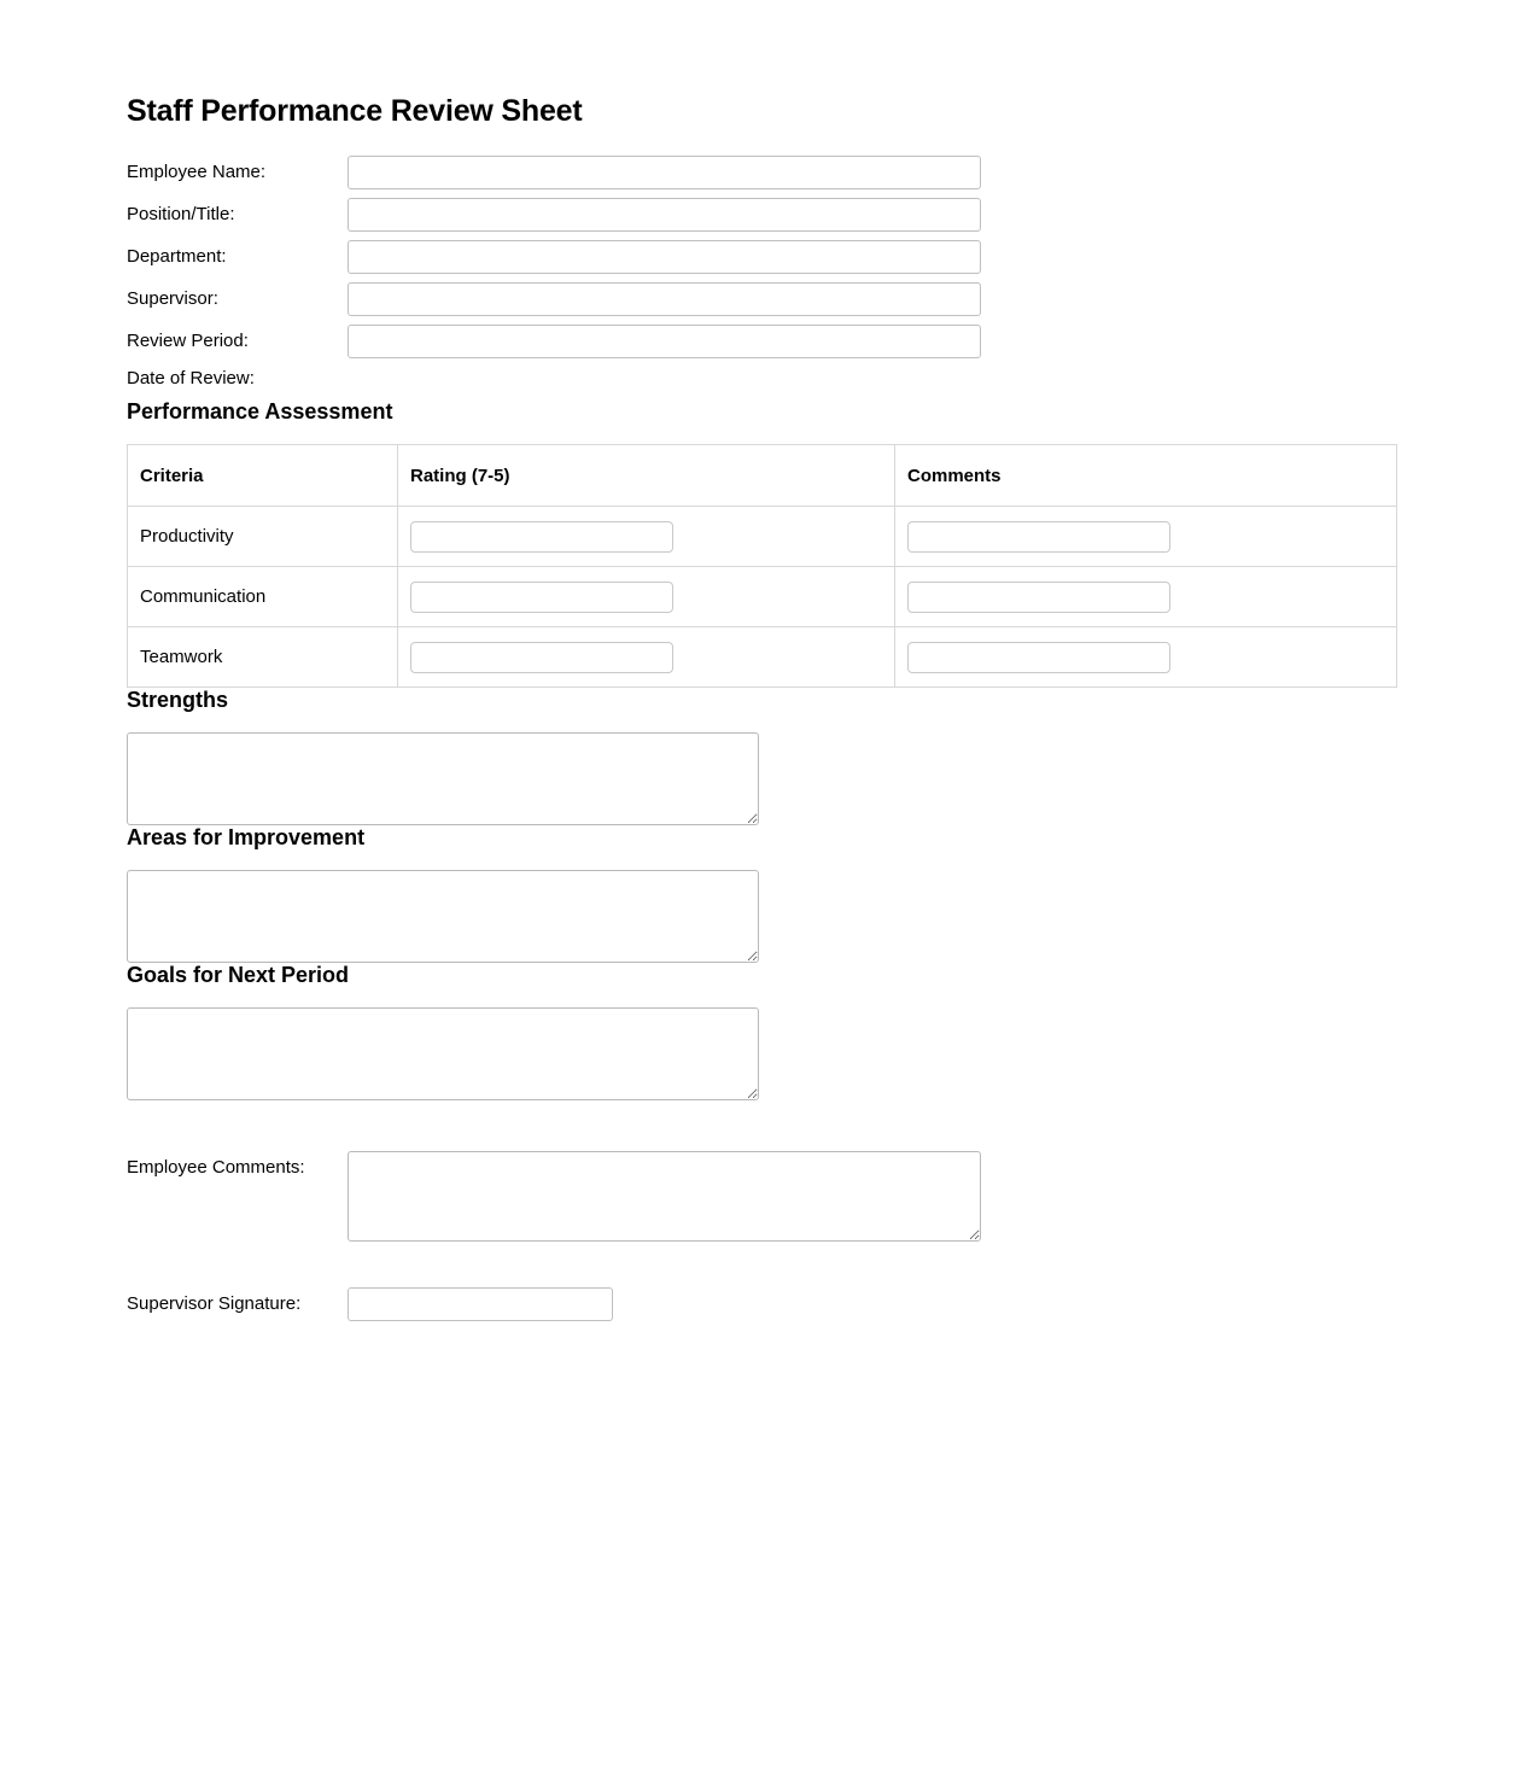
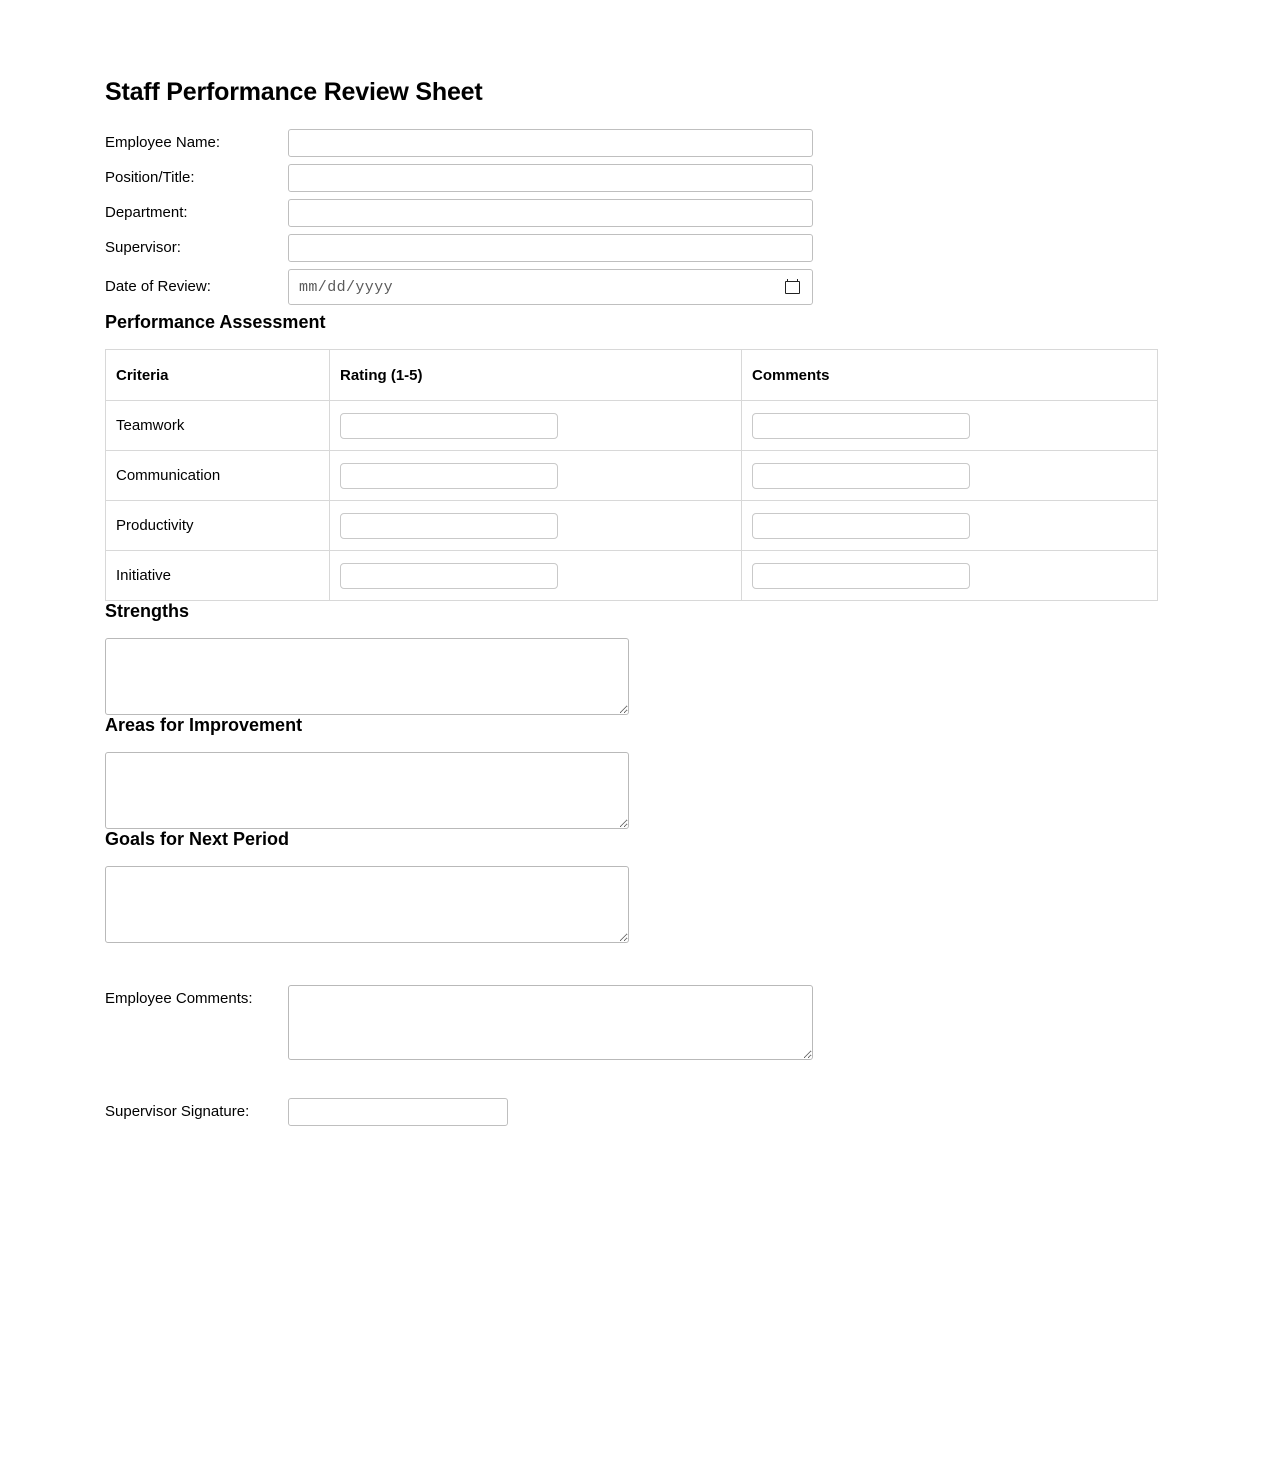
  Staff Performance Review Sheet
  Employee Name:
  Position/Title:
  Department:
  Supervisor:
- Review Period:
  Date of Review:
+ mm/dd/yyyy
  Performance Assessment
- Criteria	Rating (7-5)	Comments
+ Criteria	Rating (1-5)	Comments
- Productivity
+ Teamwork
  Communication
- Teamwork
+ Productivity
+ Initiative
  Strengths
  Areas for Improvement
  Goals for Next Period
  Employee Comments:
  Supervisor Signature:
